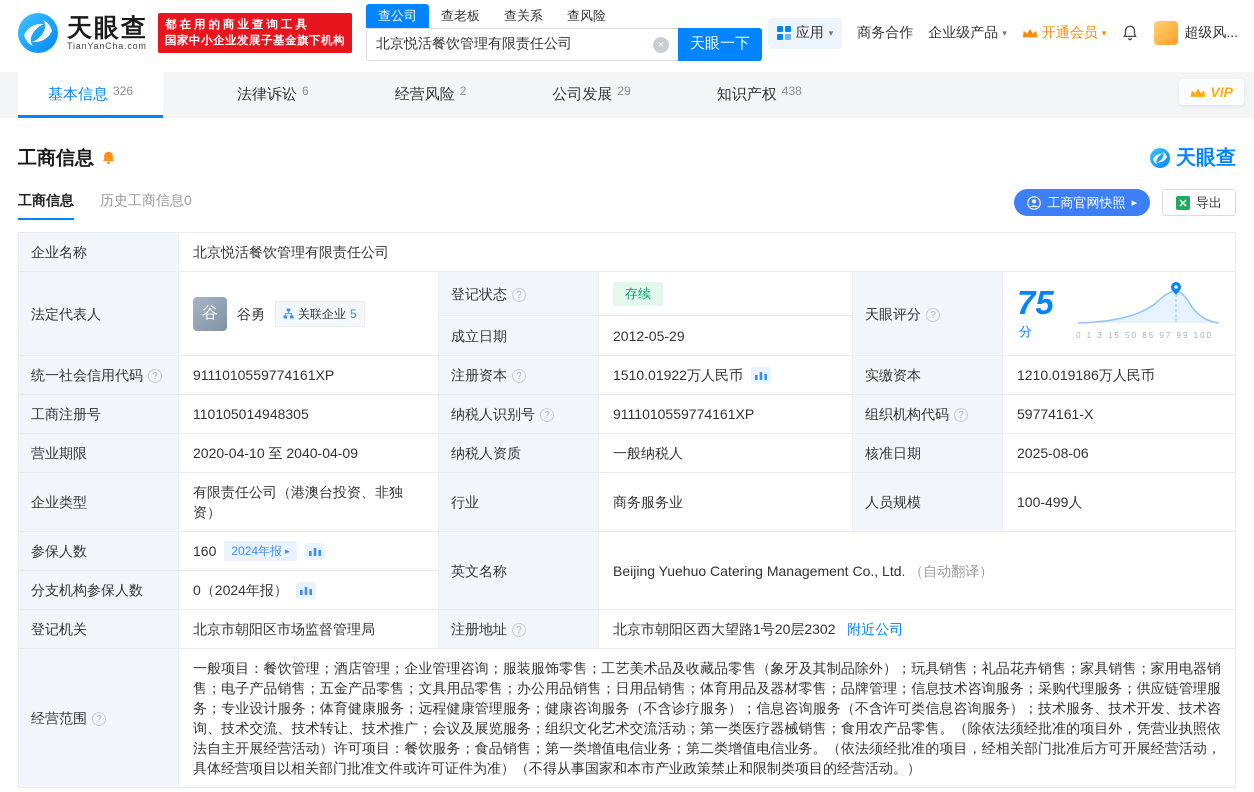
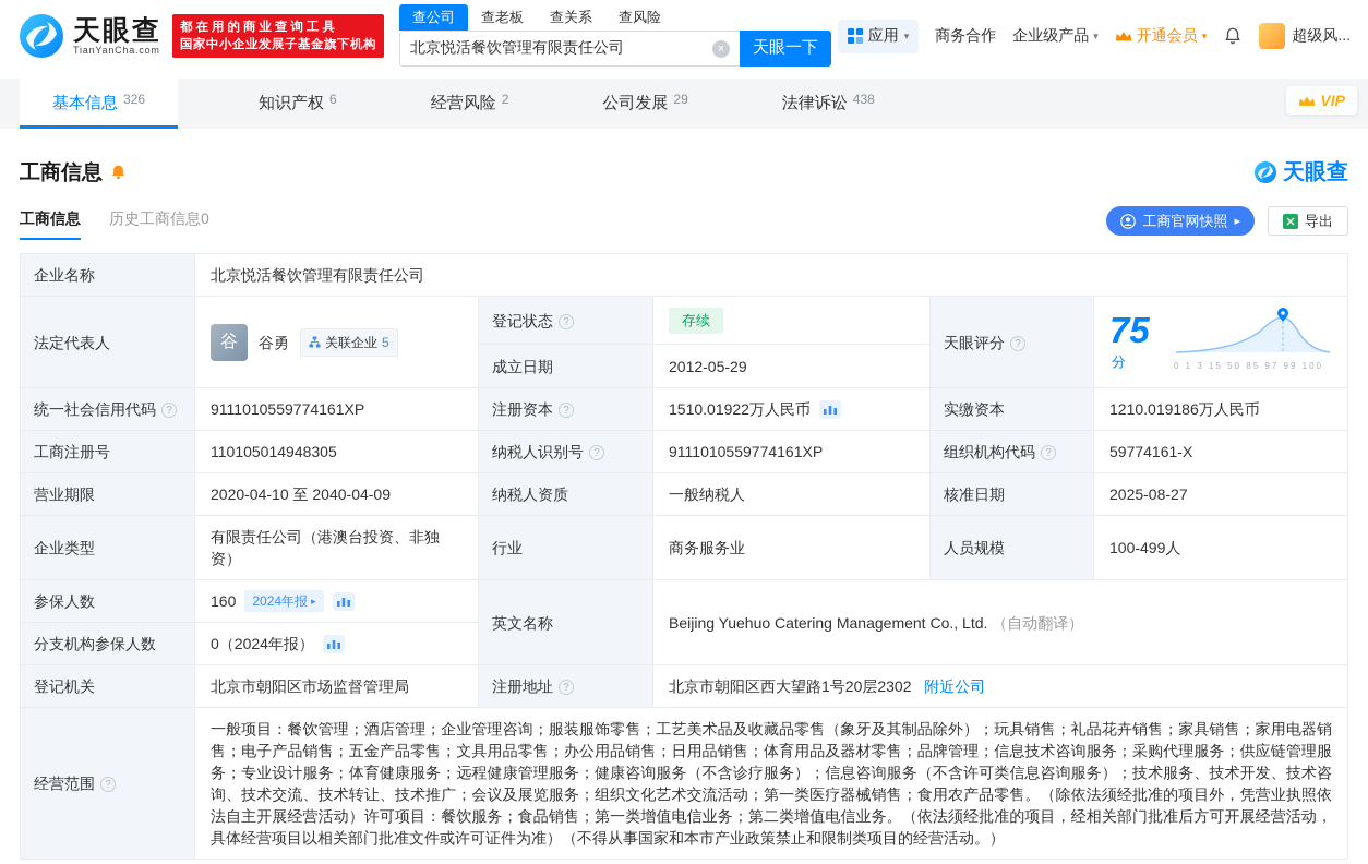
  天眼查
  TianYanCha.com
  都在用的商业查询工具
  国家中小企业发展子基金旗下机构
  查公司
  查老板
  查关系
  查风险
  北京悦活餐饮管理有限责任公司
  ×
  天眼一下
  应用
  ▾
  商务合作
  企业级产品
  ▾
  开通会员
  ▾
  超级风...
  基本信息
  326
- 法律诉讼
+ 知识产权
  6
  经营风险
  2
  公司发展
  29
- 知识产权
+ 法律诉讼
  438
  VIP
  工商信息
  天眼查
  工商信息
  历史工商信息0
  工商官网快照
  ▸
  导出
  企业名称	北京悦活餐饮管理有限责任公司
  法定代表人	谷 谷勇 关联企业 5	登记状态 ?	存续	天眼评分 ?	75分 0 1 3 15 50 85 97 99 100
  成立日期	2012-05-29
  统一社会信用代码 ?	9111010559774161XP	注册资本 ?	1510.01922万人民币	实缴资本	1210.019186万人民币
  工商注册号	110105014948305	纳税人识别号 ?	9111010559774161XP	组织机构代码 ?	59774161-X
- 营业期限	2020-04-10 至 2040-04-09	纳税人资质	一般纳税人	核准日期	2025-08-06
+ 营业期限	2020-04-10 至 2040-04-09	纳税人资质	一般纳税人	核准日期	2025-08-27
  企业类型	有限责任公司（港澳台投资、非独资）	行业	商务服务业	人员规模	100-499人
  参保人数	160 2024年报 ▸	英文名称	Beijing Yuehuo Catering Management Co., Ltd. （自动翻译）
  分支机构参保人数	0（2024年报）
  登记机关	北京市朝阳区市场监督管理局	注册地址 ?	北京市朝阳区西大望路1号20层2302 附近公司
  经营范围 ?	一般项目：餐饮管理；酒店管理；企业管理咨询；服装服饰零售；工艺美术品及收藏品零售（象牙及其制品除外）；玩具销售；礼品花卉销售；家具销售；家用电器销售；电子产品销售；五金产品零售；文具用品零售；办公用品销售；日用品销售；体育用品及器材零售；品牌管理；信息技术咨询服务；采购代理服务；供应链管理服务；专业设计服务；体育健康服务；远程健康管理服务；健康咨询服务（不含诊疗服务）；信息咨询服务（不含许可类信息咨询服务）；技术服务、技术开发、技术咨询、技术交流、技术转让、技术推广；会议及展览服务；组织文化艺术交流活动；第一类医疗器械销售；食用农产品零售。（除依法须经批准的项目外，凭营业执照依法自主开展经营活动）许可项目：餐饮服务；食品销售；第一类增值电信业务；第二类增值电信业务。（依法须经批准的项目，经相关部门批准后方可开展经营活动，具体经营项目以相关部门批准文件或许可证件为准）（不得从事国家和本市产业政策禁止和限制类项目的经营活动。）
